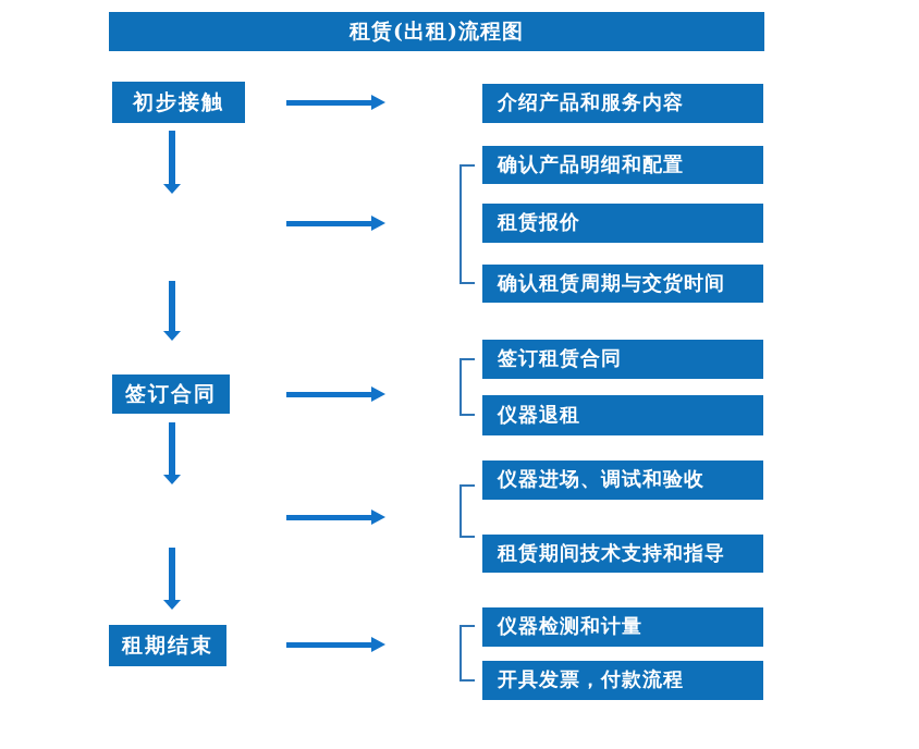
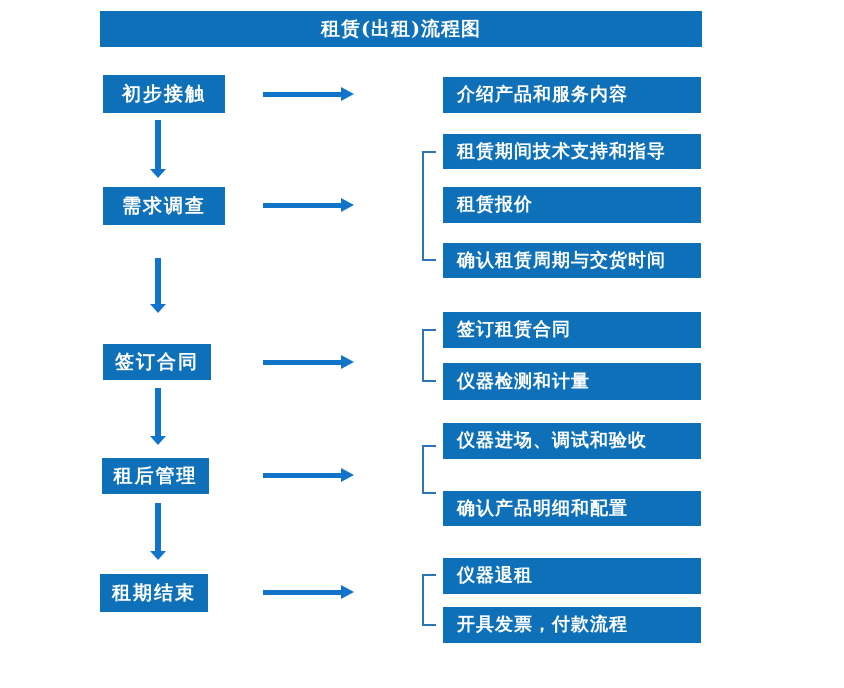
  租赁(出租)流程图
  初步接触
+ 需求调查
  签订合同
+ 租后管理
  租期结束
  介绍产品和服务内容
- 确认产品明细和配置
+ 租赁期间技术支持和指导
  租赁报价
  确认租赁周期与交货时间
  签订租赁合同
- 仪器退租
+ 仪器检测和计量
  仪器进场、调试和验收
- 租赁期间技术支持和指导
+ 确认产品明细和配置
- 仪器检测和计量
+ 仪器退租
  开具发票，付款流程
